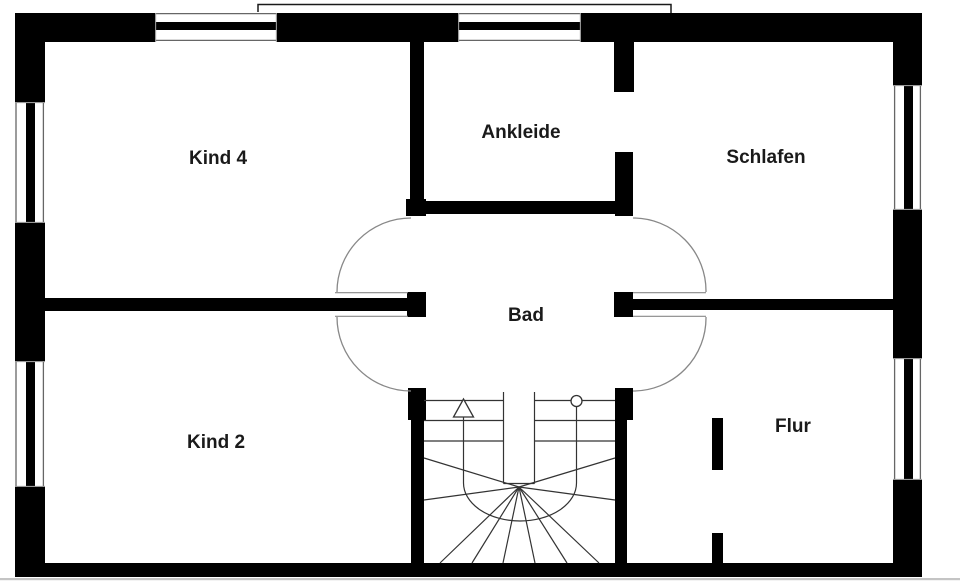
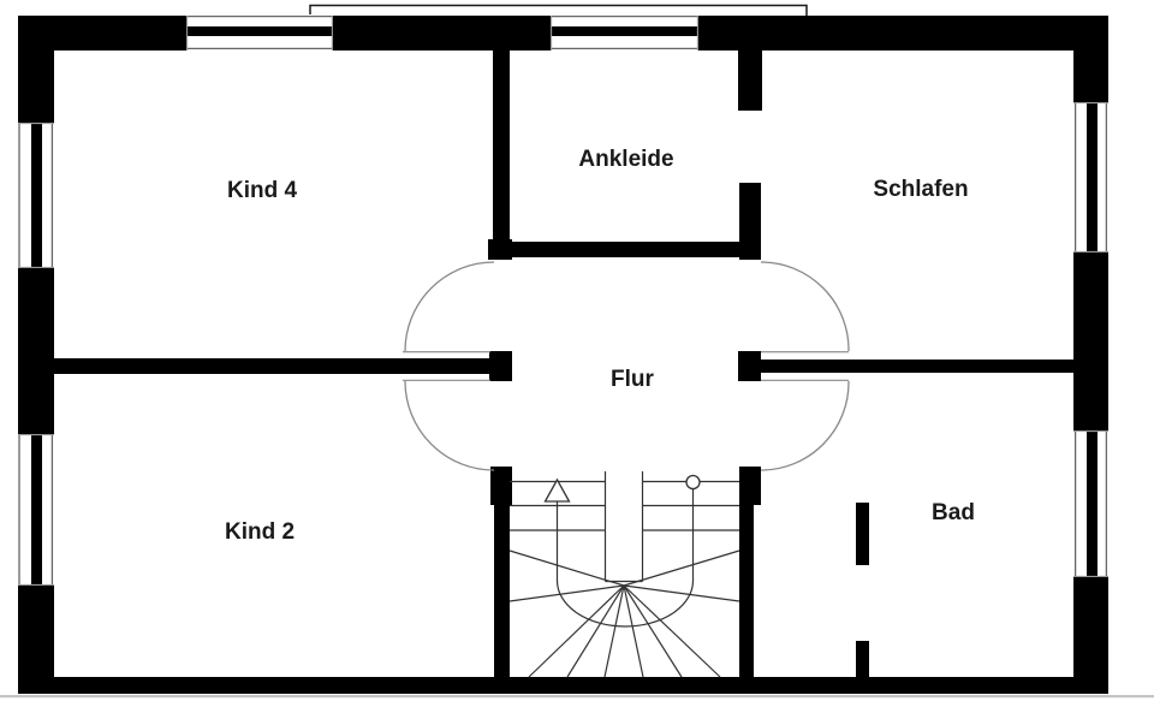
  Kind 4
  Ankleide
  Schlafen
- Bad
+ Flur
  Kind 2
- Flur
+ Bad
